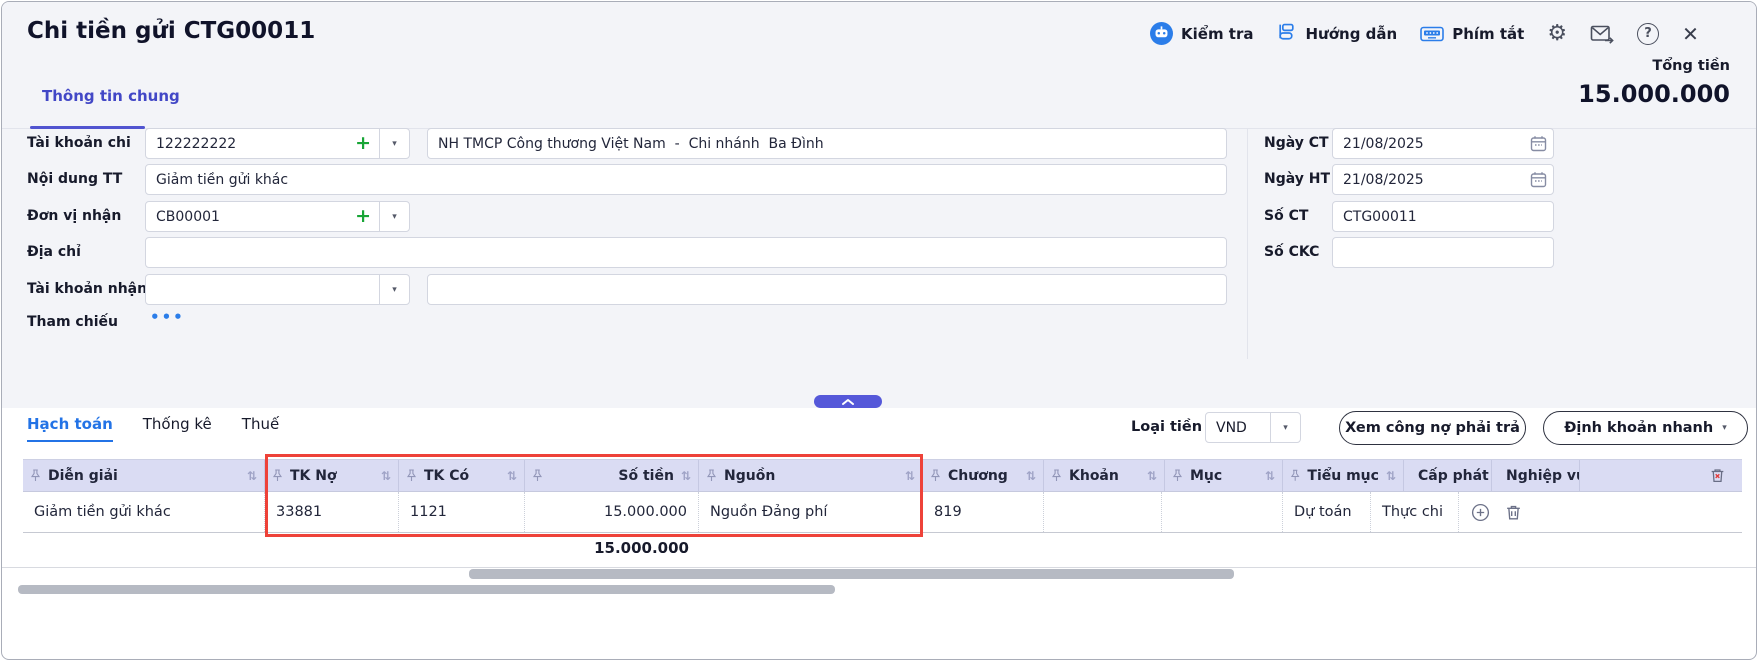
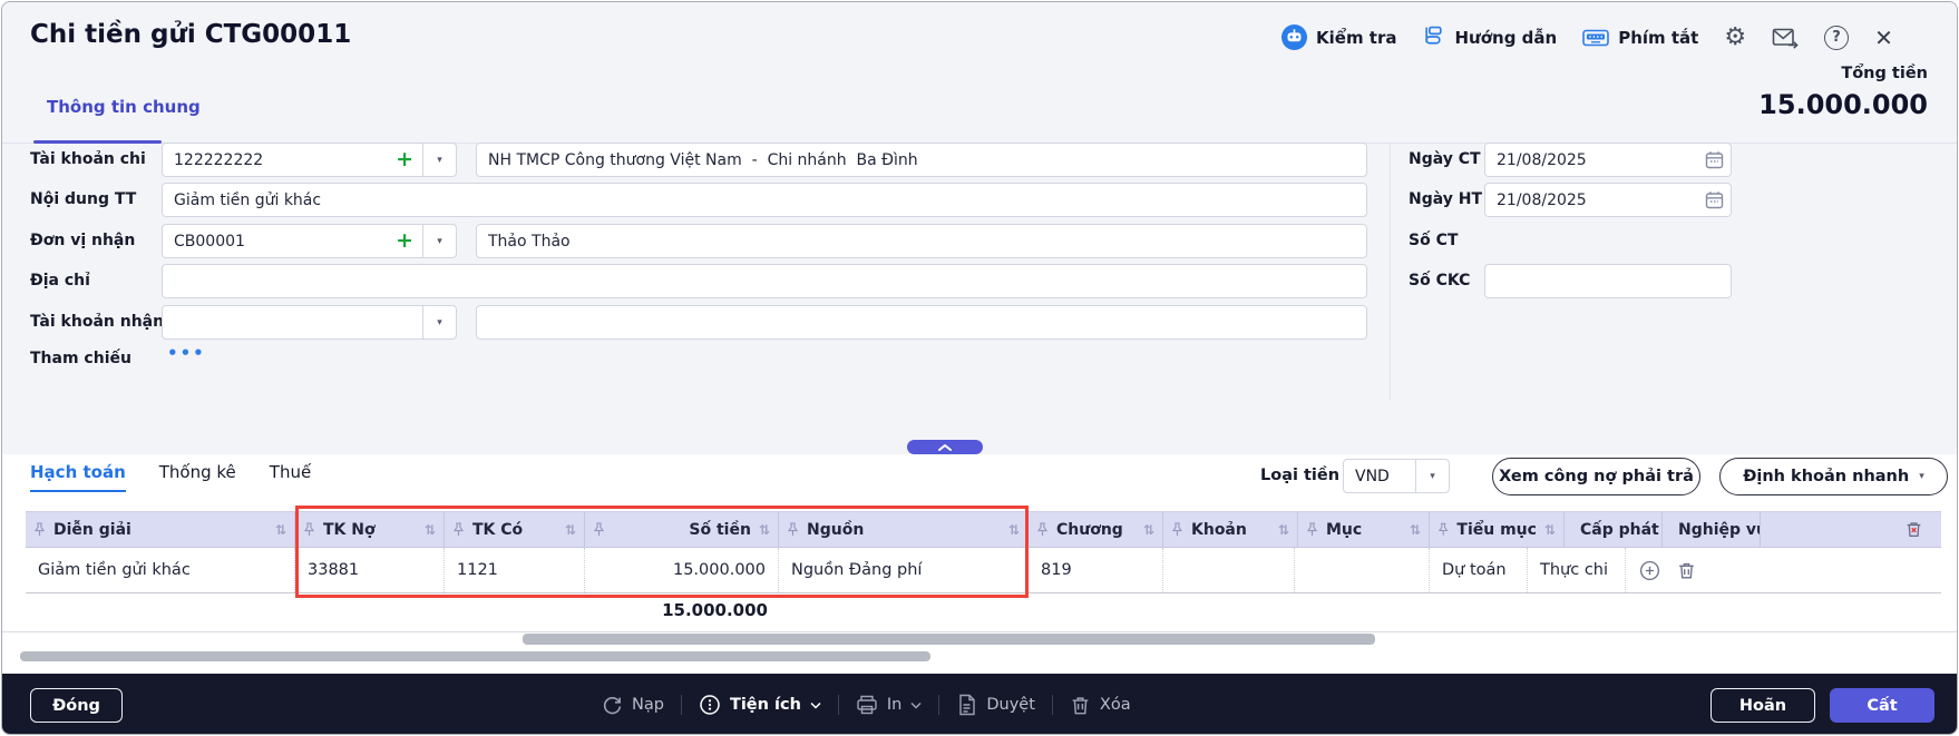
  Chi tiền gửi CTG00011
  Kiểm tra
  Hướng dẫn
  Phím tắt
  ⚙
  ?
  ✕
  Tổng tiền
  15.000.000
  Thông tin chung
  Tài khoản chi
  122222222
  +
  ▾
  NH TMCP Công thương Việt Nam - Chi nhánh Ba Đình
  Nội dung TT
  Giảm tiền gửi khác
  Đơn vị nhận
  CB00001
  +
  ▾
+ Thảo Thảo
  Địa chỉ
  Tài khoản nhận
  ▾
  Tham chiếu
  •••
  Ngày CT
  21/08/2025
  Ngày HT
  21/08/2025
  Số CT
- CTG00011
  Số CKC
  Hạch toán
  Thống kê
  Thuế
  Loại tiền
  VND
  ▾
  Xem công nợ phải trả
  Định khoản nhanh
  ▾
  Diễn giải
  ⇅
  TK Nợ
  ⇅
  TK Có
  ⇅
  Số tiền
  ⇅
  Nguồn
  ⇅
  Chương
  ⇅
  Khoản
  ⇅
  Mục
  ⇅
  Tiểu mục
  ⇅
  Cấp phát
  Nghiệp v
  Giảm tiền gửi khác
  33881
  1121
  15.000.000
  Nguồn Đảng phí
  819
  Dự toán
  Thực chi
  15.000.000
+ Đóng
+ Nạp
+ Tiện ích
+ In
+ Duyệt
+ Xóa
+ Hoãn
+ Cất
